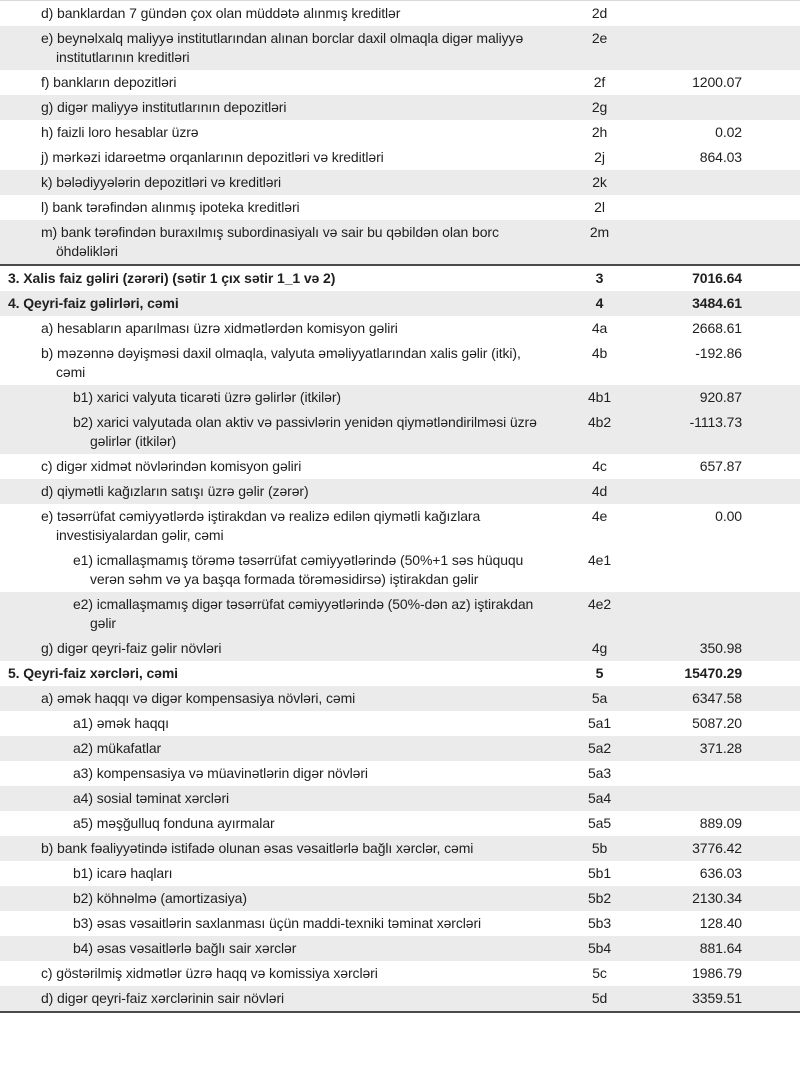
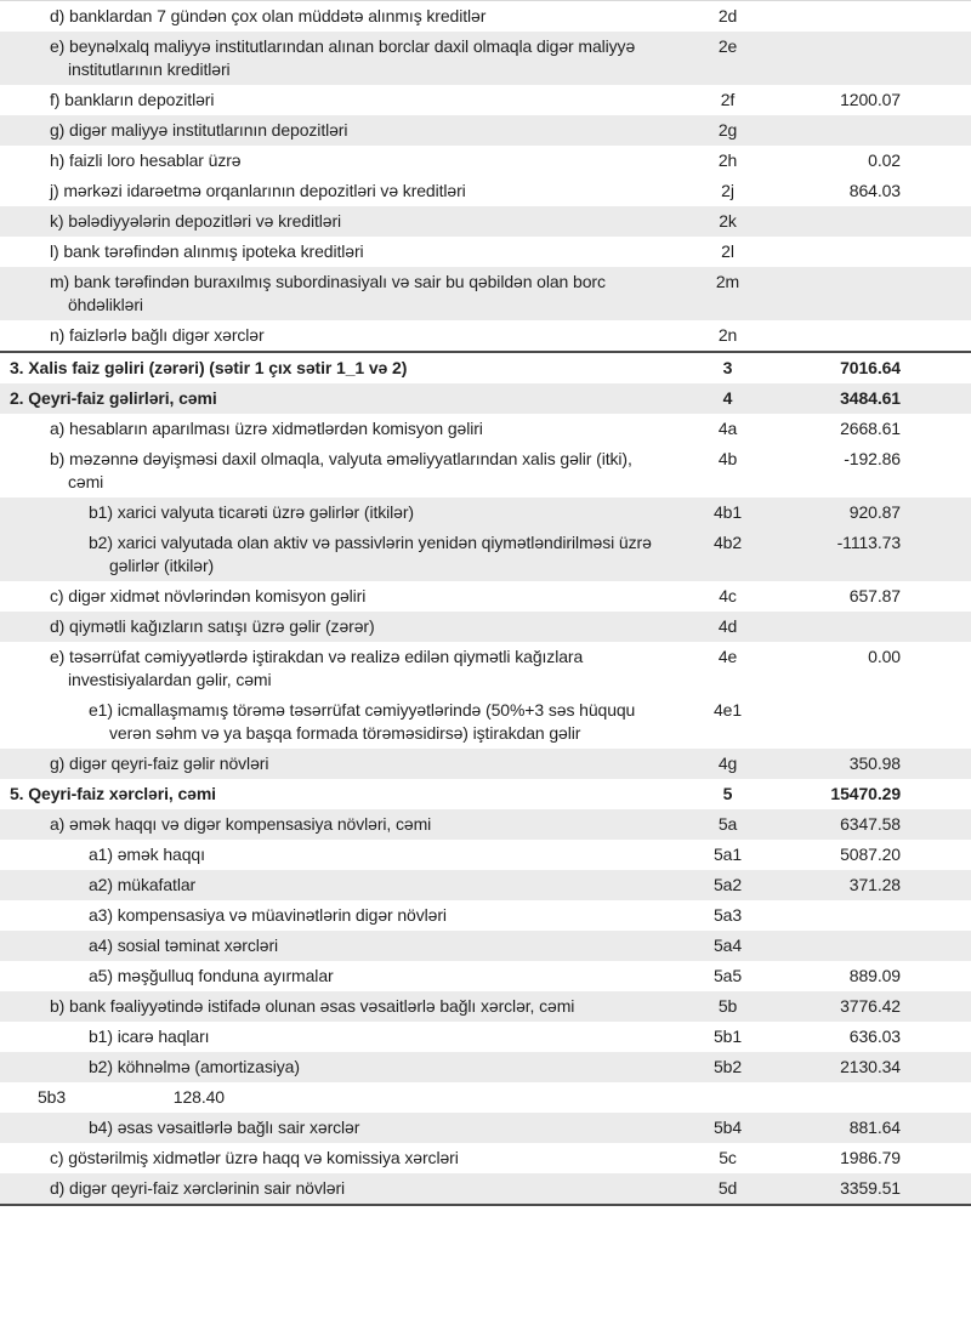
  d) banklardan 7 gündən çox olan müddətə alınmış kreditlər
  2d
  e) beynəlxalq maliyyə institutlarından alınan borclar daxil olmaqla digər maliyyə institutlarının kreditləri
  2e
  f) bankların depozitləri
  2f
  1200.07
  g) digər maliyyə institutlarının depozitləri
  2g
  h) faizli loro hesablar üzrə
  2h
  0.02
  j) mərkəzi idarəetmə orqanlarının depozitləri və kreditləri
  2j
  864.03
  k) bələdiyyələrin depozitləri və kreditləri
  2k
  l) bank tərəfindən alınmış ipoteka kreditləri
  2l
  m) bank tərəfindən buraxılmış subordinasiyalı və sair bu qəbildən olan borc öhdəlikləri
  2m
+ n) faizlərlə bağlı digər xərclər
+ 2n
  3. Xalis faiz gəliri (zərəri) (sətir 1 çıx sətir 1_1 və 2)
  3
  7016.64
- 4. Qeyri-faiz gəlirləri, cəmi
+ 2. Qeyri-faiz gəlirləri, cəmi
  4
  3484.61
  a) hesabların aparılması üzrə xidmətlərdən komisyon gəliri
  4a
  2668.61
  b) məzənnə dəyişməsi daxil olmaqla, valyuta əməliyyatlarından xalis gəlir (itki), cəmi
  4b
  -192.86
  b1) xarici valyuta ticarəti üzrə gəlirlər (itkilər)
  4b1
  920.87
  b2) xarici valyutada olan aktiv və passivlərin yenidən qiymətləndirilməsi üzrə gəlirlər (itkilər)
  4b2
  -1113.73
  c) digər xidmət növlərindən komisyon gəliri
  4c
  657.87
  d) qiymətli kağızların satışı üzrə gəlir (zərər)
  4d
  e) təsərrüfat cəmiyyətlərdə iştirakdan və realizə edilən qiymətli kağızlara investisiyalardan gəlir, cəmi
  4e
  0.00
- e1) icmallaşmamış törəmə təsərrüfat cəmiyyətlərində (50%+1 səs hüququ verən səhm və ya başqa formada törəməsidirsə) iştirakdan gəlir
+ e1) icmallaşmamış törəmə təsərrüfat cəmiyyətlərində (50%+3 səs hüququ verən səhm və ya başqa formada törəməsidirsə) iştirakdan gəlir
  4e1
- e2) icmallaşmamış digər təsərrüfat cəmiyyətlərində (50%-dən az) iştirakdan gəlir
- 4e2
  g) digər qeyri-faiz gəlir növləri
  4g
  350.98
  5. Qeyri-faiz xərcləri, cəmi
  5
  15470.29
  a) əmək haqqı və digər kompensasiya növləri, cəmi
  5a
  6347.58
  a1) əmək haqqı
  5a1
  5087.20
  a2) mükafatlar
  5a2
  371.28
  a3) kompensasiya və müavinətlərin digər növləri
  5a3
  a4) sosial təminat xərcləri
  5a4
  a5) məşğulluq fonduna ayırmalar
  5a5
  889.09
  b) bank fəaliyyətində istifadə olunan əsas vəsaitlərlə bağlı xərclər, cəmi
  5b
  3776.42
  b1) icarə haqları
  5b1
  636.03
  b2) köhnəlmə (amortizasiya)
  5b2
  2130.34
- b3) əsas vəsaitlərin saxlanması üçün maddi-texniki təminat xərcləri
  5b3
  128.40
  b4) əsas vəsaitlərlə bağlı sair xərclər
  5b4
  881.64
  c) göstərilmiş xidmətlər üzrə haqq və komissiya xərcləri
  5c
  1986.79
  d) digər qeyri-faiz xərclərinin sair növləri
  5d
  3359.51
